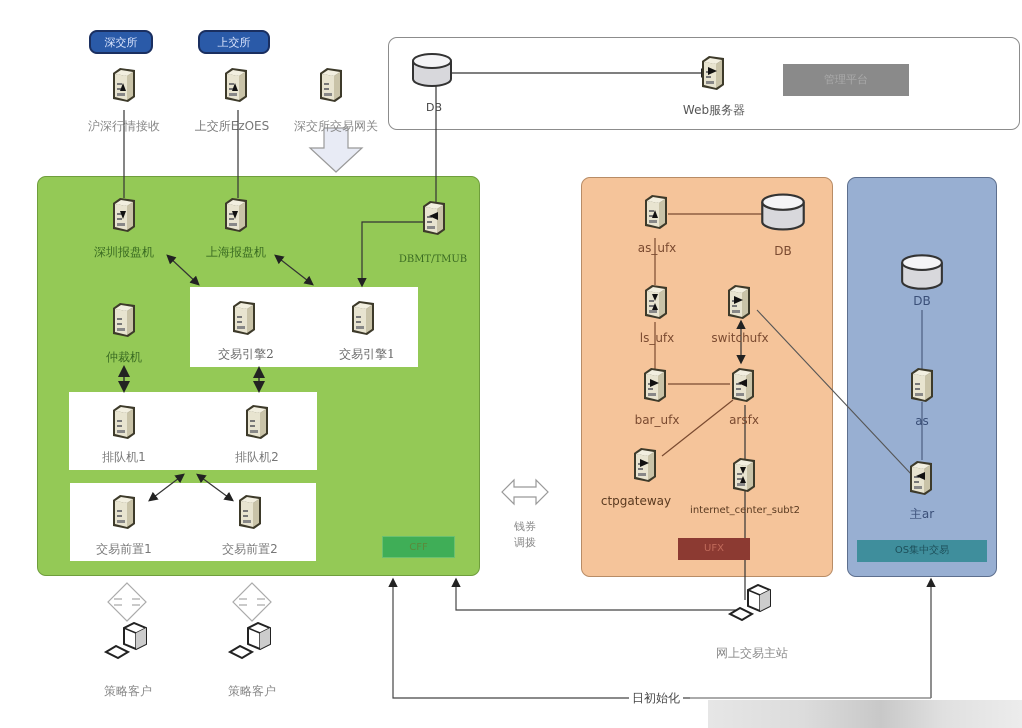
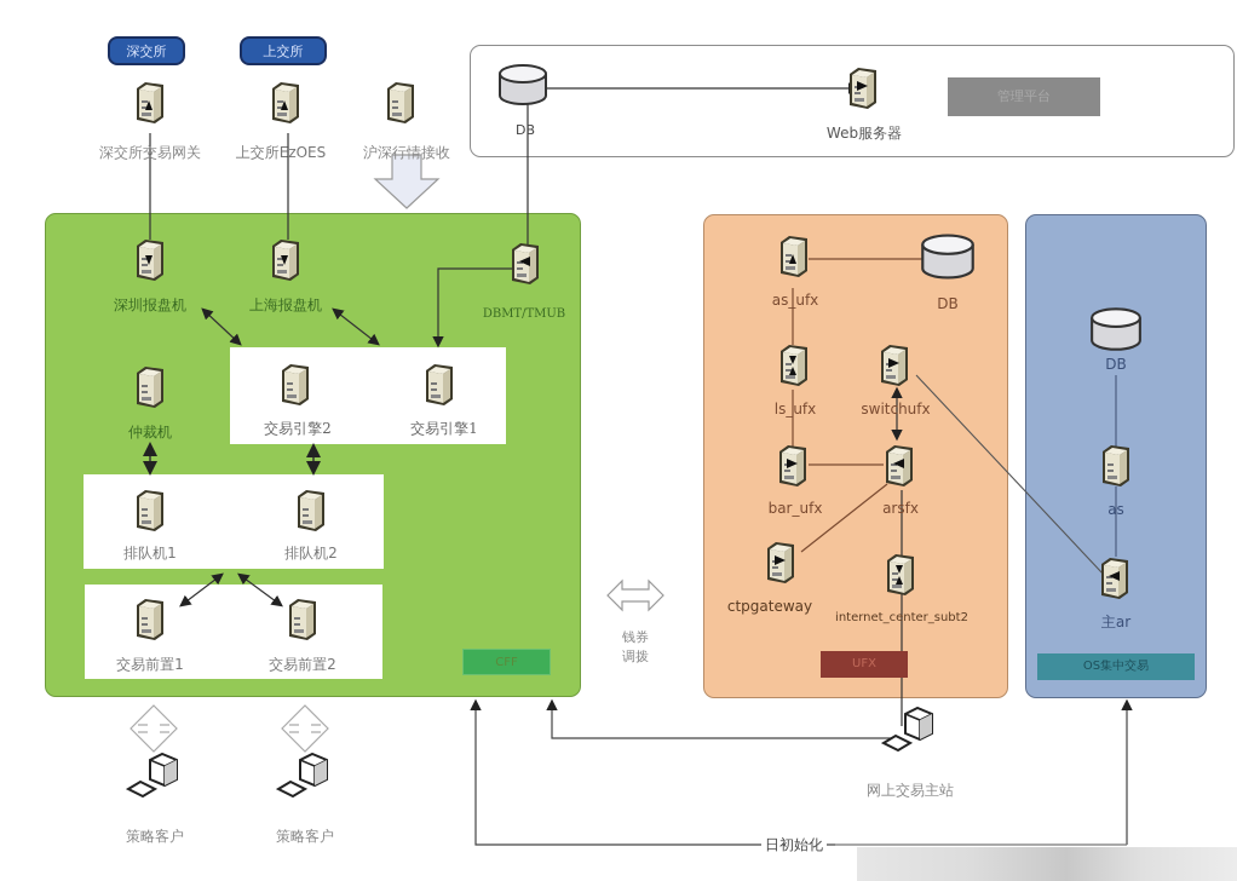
  深交所
  上交所
- 沪深行情接收
+ 深交所交易网关
  上交所EzOES
- 深交所交易网关
+ 沪深行情接收
  DB
  Web服务器
  管理平台
  深圳报盘机
  上海报盘机
  DBMT/TMUB
  仲裁机
  交易引擎2
  交易引擎1
  排队机1
  排队机2
  交易前置1
  交易前置2
  CFF
  钱券
  调拨
  as_ufx
  DB
  ls_ufx
  switchufx
  bar_ufx
  arsfx
  ctpgateway
  internet_center_subt2
  UFX
  DB
  as
  主ar
  OS集中交易
  策略客户
  策略客户
  网上交易主站
  日初始化
